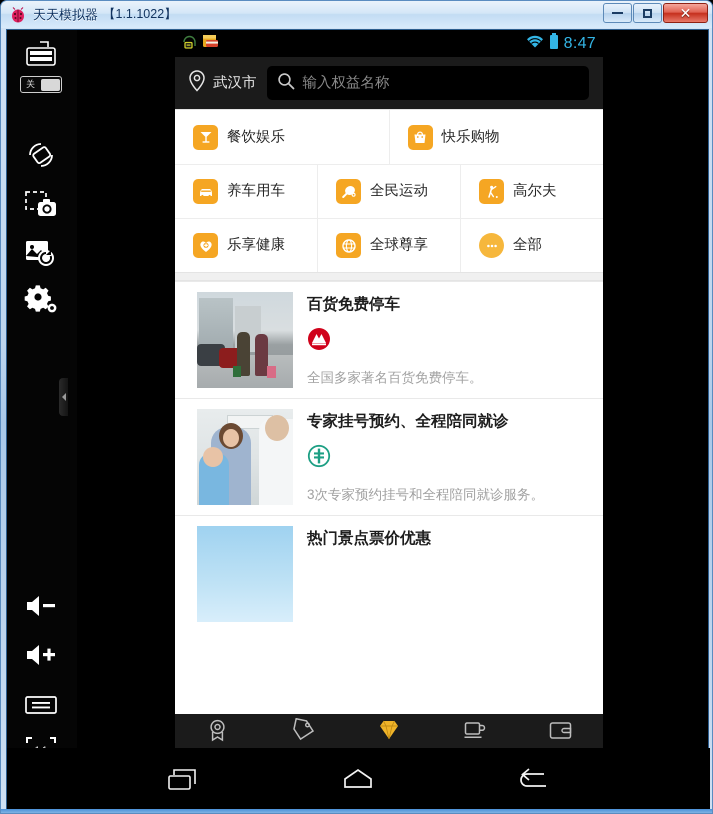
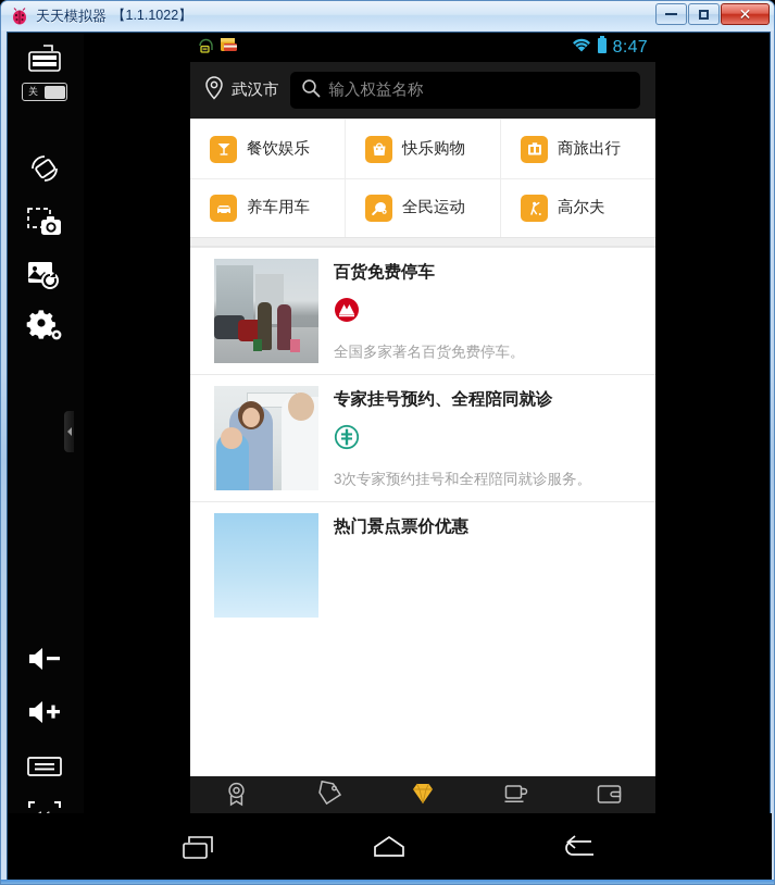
  天天模拟器
  【1.1.1022】
  ✕
  关
  8:47
  武汉市
  输入权益名称
  餐饮娱乐
  快乐购物
+ 商旅出行
  养车用车
  全民运动
  高尔夫
- 乐享健康
- 全球尊享
- 全部
  百货免费停车
  全国多家著名百货免费停车。
  专家挂号预约、全程陪同就诊
  3次专家预约挂号和全程陪同就诊服务。
  热门景点票价优惠
